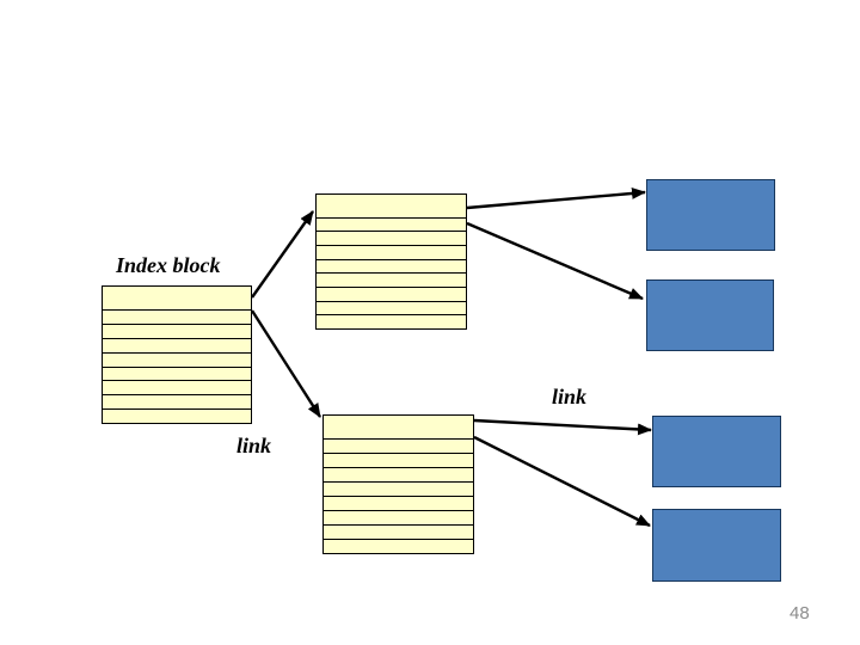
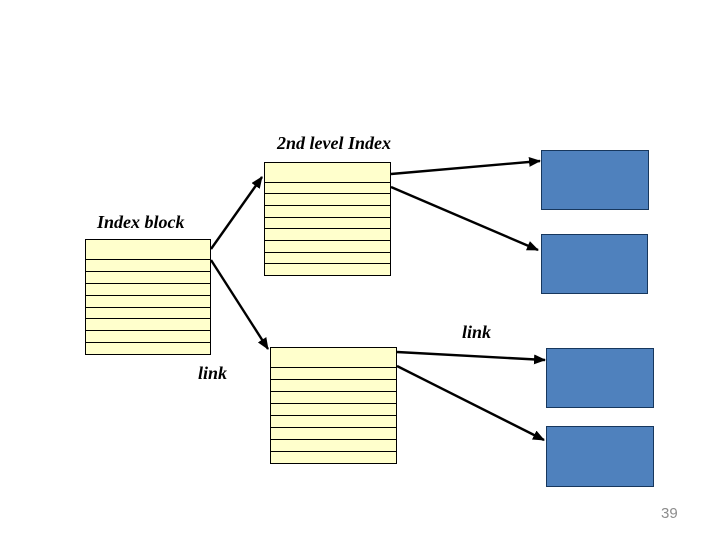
+ 2nd level Index
  Index block
  link
  link
- 48
+ 39
